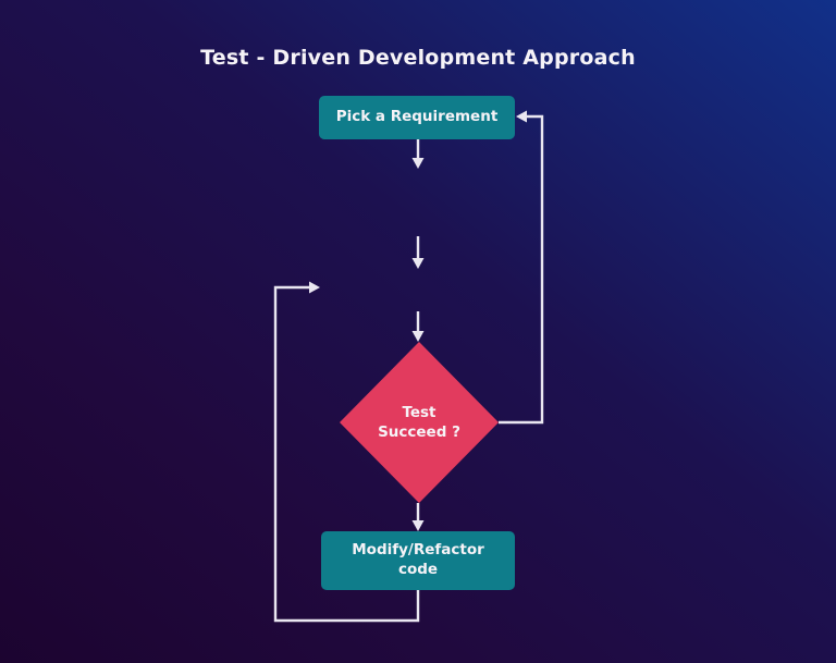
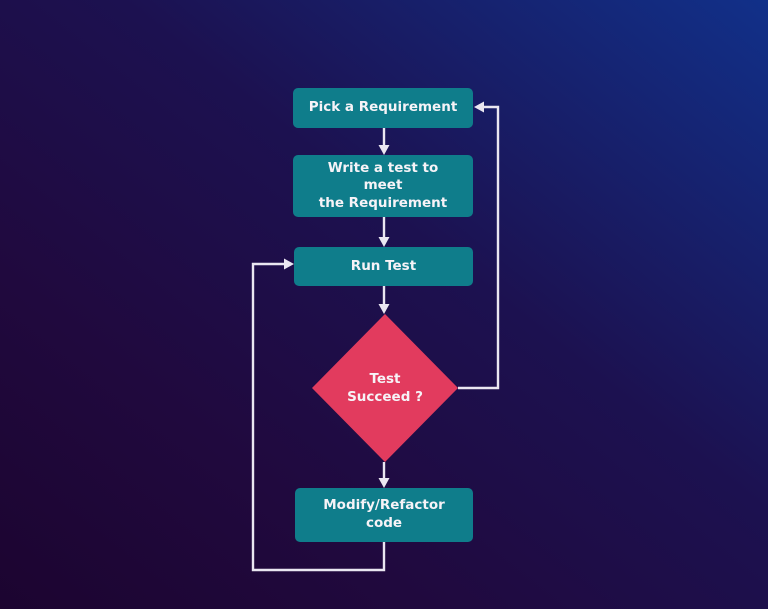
- Test - Driven Development Approach
  Pick a Requirement
+ Write a test to
+ meet
+ the Requirement
+ Run Test
  Test
  Succeed ?
  Modify/Refactor
  code
